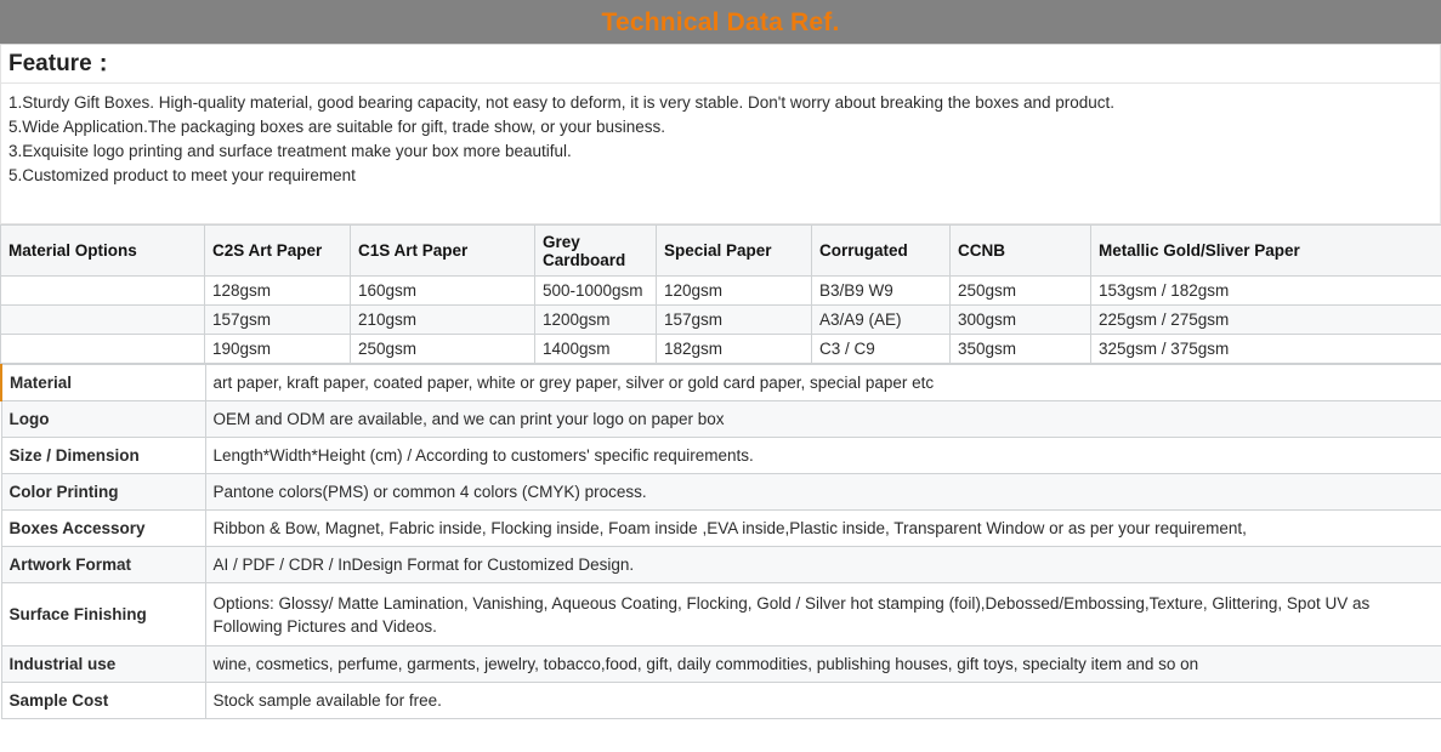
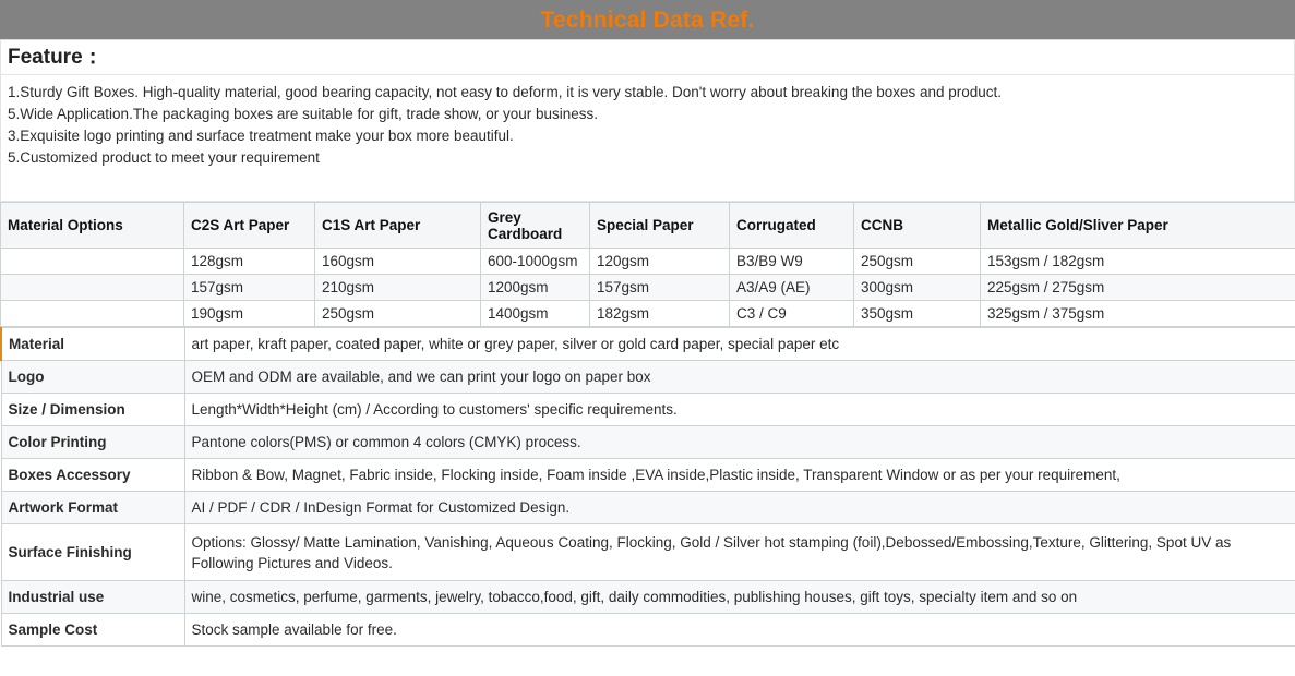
  Technical Data Ref.
  Feature：
  1.Sturdy Gift Boxes. High-quality material, good bearing capacity, not easy to deform, it is very stable. Don't worry about breaking the boxes and product.
  5.Wide Application.The packaging boxes are suitable for gift, trade show, or your business.
  3.Exquisite logo printing and surface treatment make your box more beautiful.
  5.Customized product to meet your requirement
  Material Options	C2S Art Paper	C1S Art Paper	Grey Cardboard	Special Paper	Corrugated	CCNB	Metallic Gold/Sliver Paper
- 	128gsm	160gsm	500-1000gsm	120gsm	B3/B9 W9	250gsm	153gsm / 182gsm
+ 	128gsm	160gsm	600-1000gsm	120gsm	B3/B9 W9	250gsm	153gsm / 182gsm
  	157gsm	210gsm	1200gsm	157gsm	A3/A9 (AE)	300gsm	225gsm / 275gsm
  	190gsm	250gsm	1400gsm	182gsm	C3 / C9	350gsm	325gsm / 375gsm
  Material	art paper, kraft paper, coated paper, white or grey paper, silver or gold card paper, special paper etc
  Logo	OEM and ODM are available, and we can print your logo on paper box
  Size / Dimension	Length*Width*Height (cm) / According to customers' specific requirements.
  Color Printing	Pantone colors(PMS) or common 4 colors (CMYK) process.
  Boxes Accessory	Ribbon & Bow, Magnet, Fabric inside, Flocking inside, Foam inside ,EVA inside,Plastic inside, Transparent Window or as per your requirement,
  Artwork Format	AI / PDF / CDR / InDesign Format for Customized Design.
  Surface Finishing	Options: Glossy/ Matte Lamination, Vanishing, Aqueous Coating, Flocking, Gold / Silver hot stamping (foil),Debossed/Embossing,Texture, Glittering, Spot UV as Following Pictures and Videos.
  Industrial use	wine, cosmetics, perfume, garments, jewelry, tobacco,food, gift, daily commodities, publishing houses, gift toys, specialty item and so on
  Sample Cost	Stock sample available for free.
